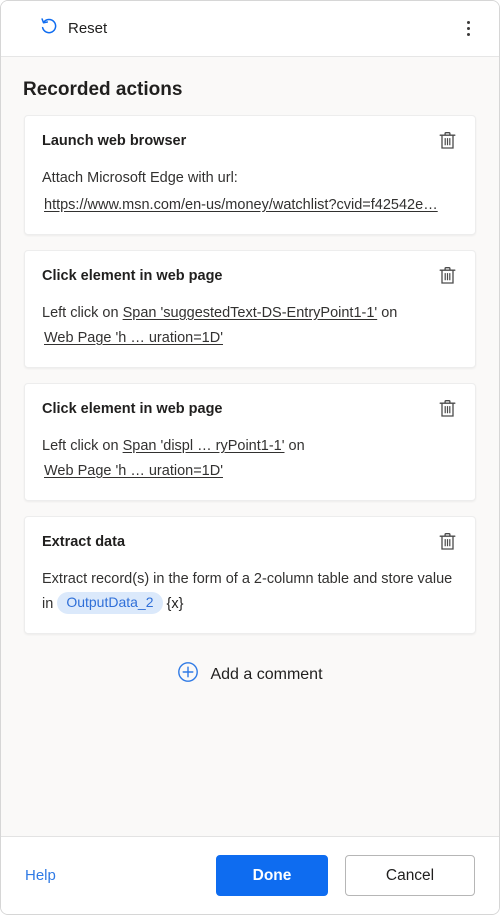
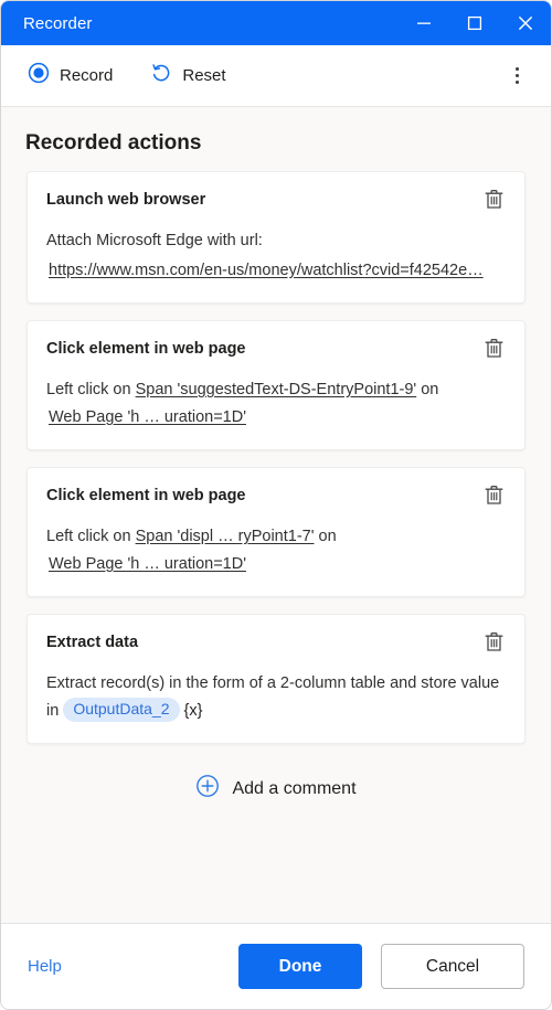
+ Recorder
+ Record
  Reset
  Recorded actions
  Launch web browser
  Attach Microsoft Edge with url:
  https://www.msn.com/en-us/money/watchlist?cvid=f42542e…
  Click element in web page
- Left click on Span 'suggestedText-DS-EntryPoint1-1' on
+ Left click on Span 'suggestedText-DS-EntryPoint1-9' on
  Web Page 'h … uration=1D'
  Click element in web page
- Left click on Span 'displ … ryPoint1-1' on
+ Left click on Span 'displ … ryPoint1-7' on
  Web Page 'h … uration=1D'
  Extract data
  Extract record(s) in the form of a 2-column table and store value in OutputData_2 {x}
  Add a comment
  Help
  Done
  Cancel
